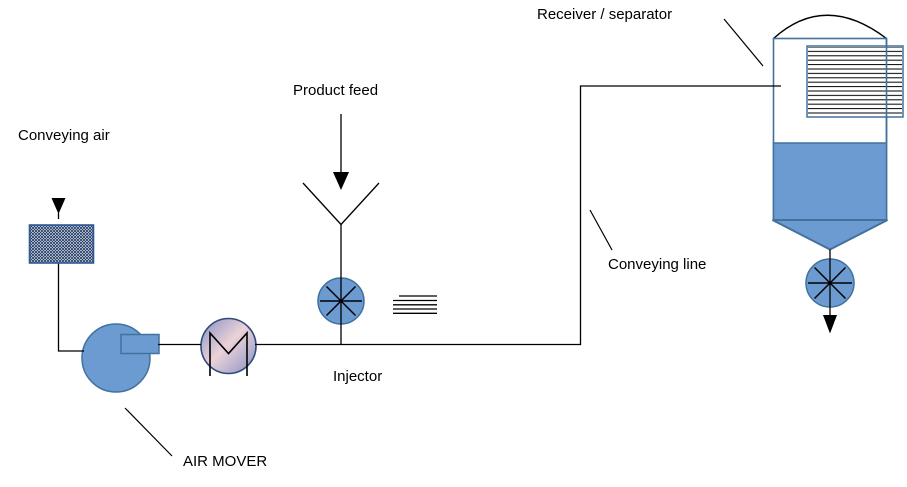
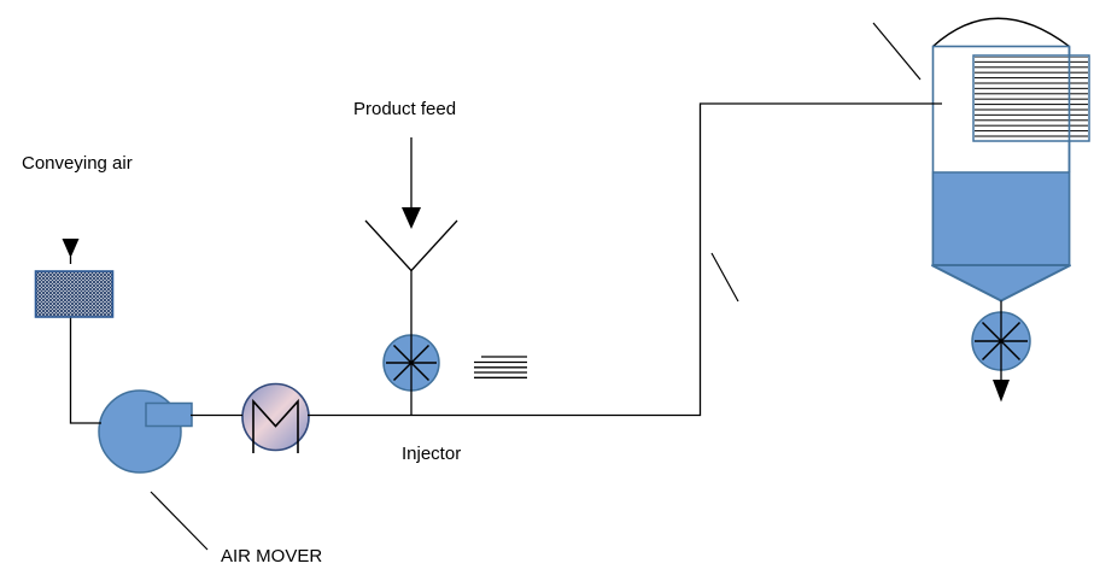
  Conveying air
  Product feed
  Injector
- Conveying line
- Receiver / separator
  AIR MOVER
